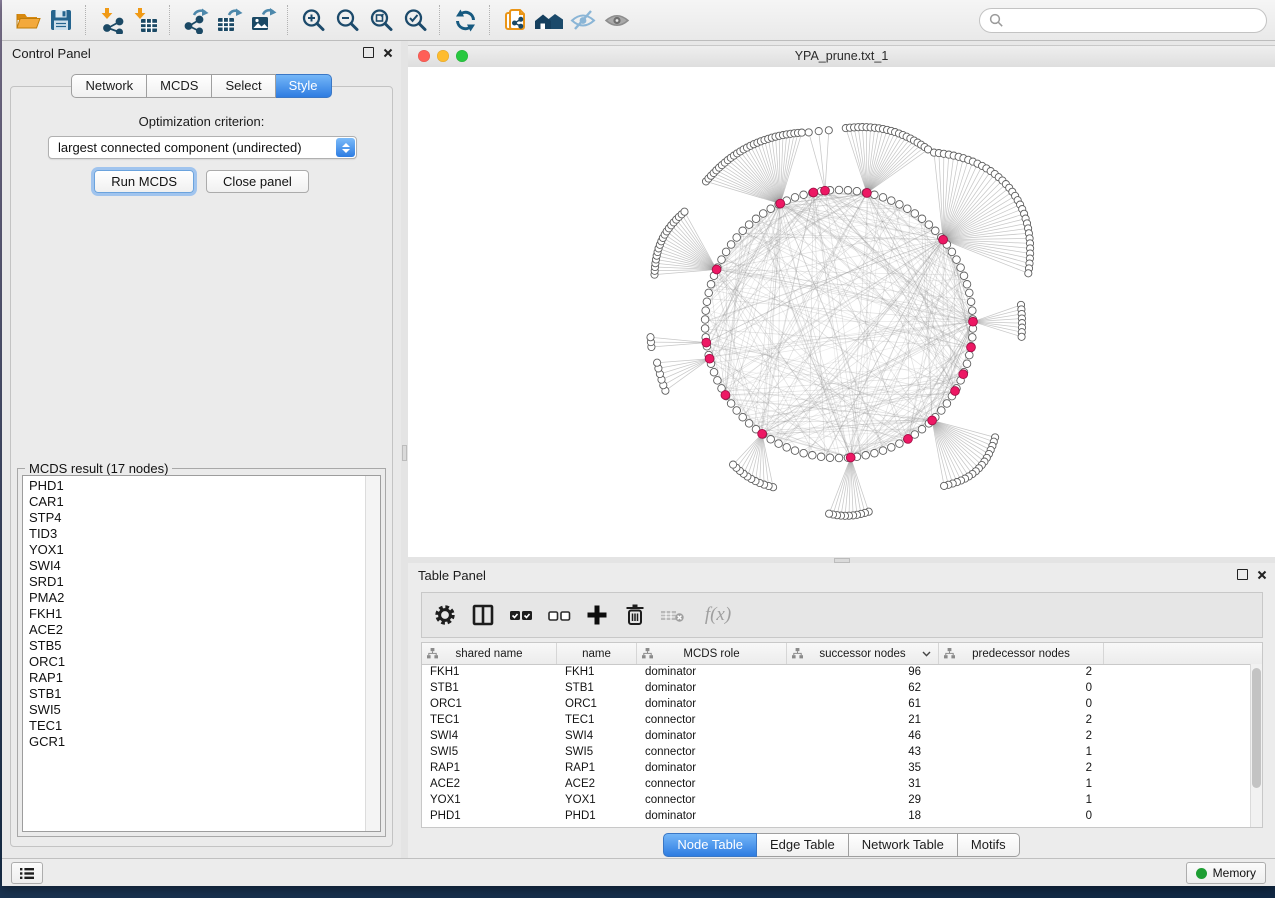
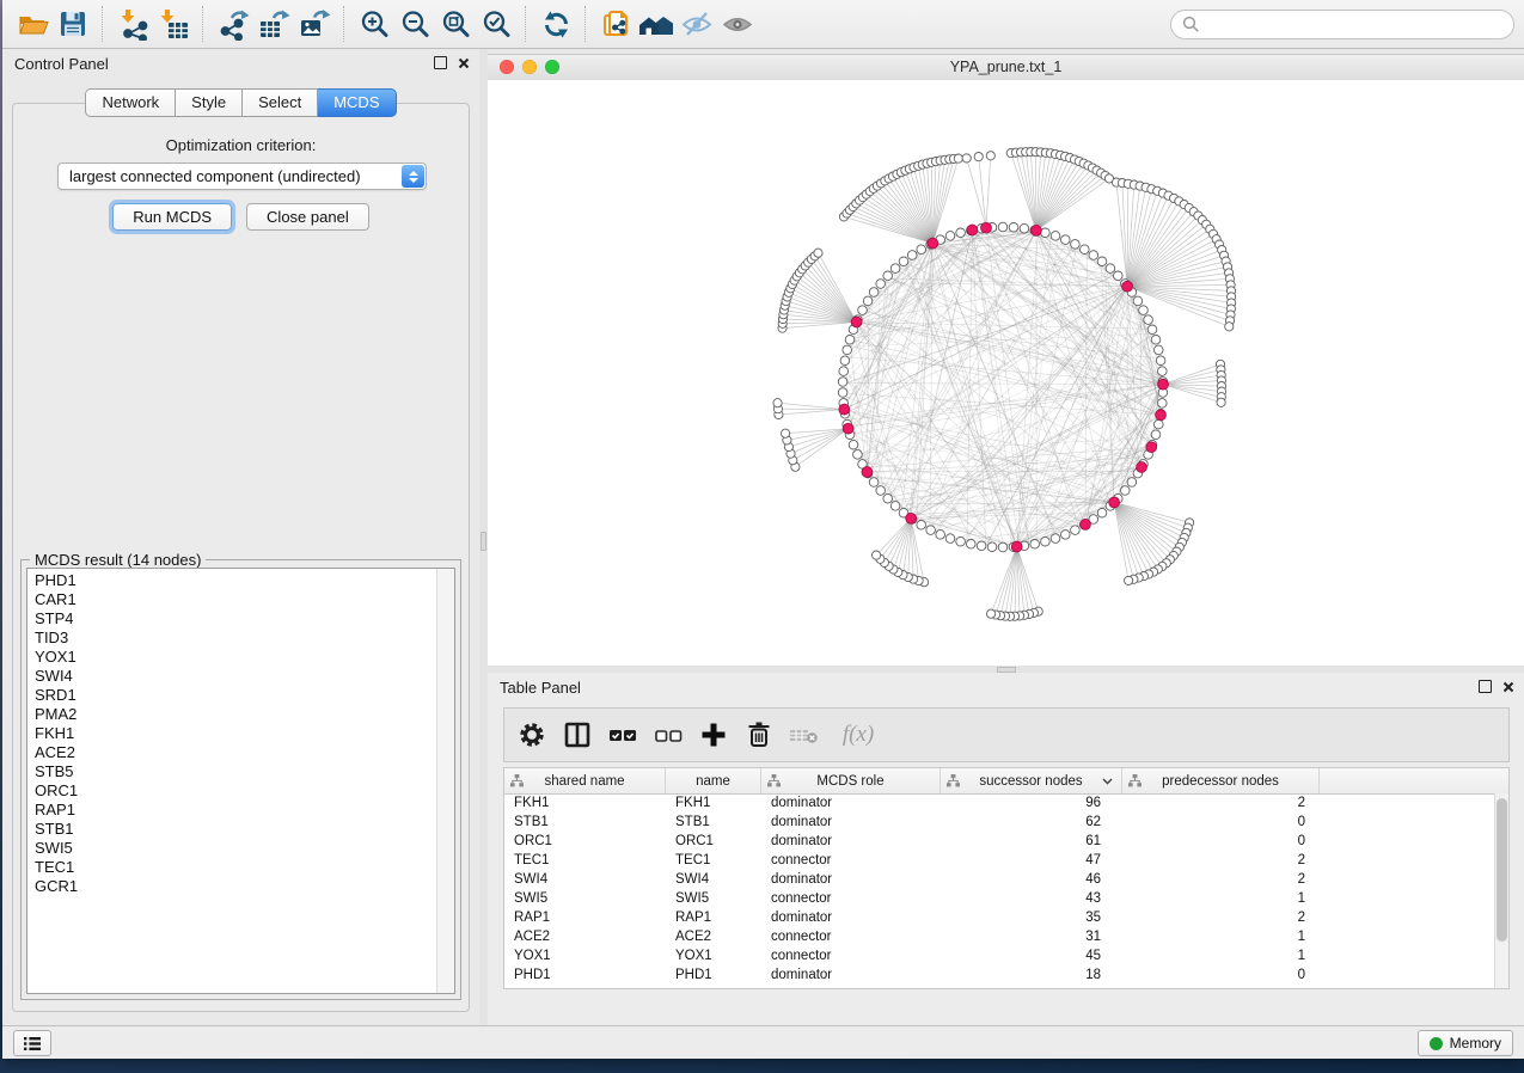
  Control Panel
  Network
- MCDS
+ Style
  Select
- Style
+ MCDS
  Optimization criterion:
  largest connected component (undirected)
  Run MCDS
  Close panel
- MCDS result (17 nodes)
+ MCDS result (14 nodes)
  PHD1
  CAR1
  STP4
  TID3
  YOX1
  SWI4
  SRD1
  PMA2
  FKH1
  ACE2
  STB5
  ORC1
  RAP1
  STB1
  SWI5
  TEC1
  GCR1
  YPA_prune.txt_1
  Table Panel
  f(x)
  shared name
  name
  MCDS role
  successor nodes
  predecessor nodes
  FKH1
  FKH1
  dominator
  96
  2
  STB1
  STB1
  dominator
  62
  0
  ORC1
  ORC1
  dominator
  61
  0
  TEC1
  TEC1
  connector
- 21
+ 47
  2
  SWI4
  SWI4
  dominator
  46
  2
  SWI5
  SWI5
  connector
  43
  1
  RAP1
  RAP1
  dominator
  35
  2
  ACE2
  ACE2
  connector
  31
  1
  YOX1
  YOX1
  connector
- 29
+ 45
  1
  PHD1
  PHD1
  dominator
  18
  0
- Node Table
- Edge Table
- Network Table
- Motifs
  Memory
